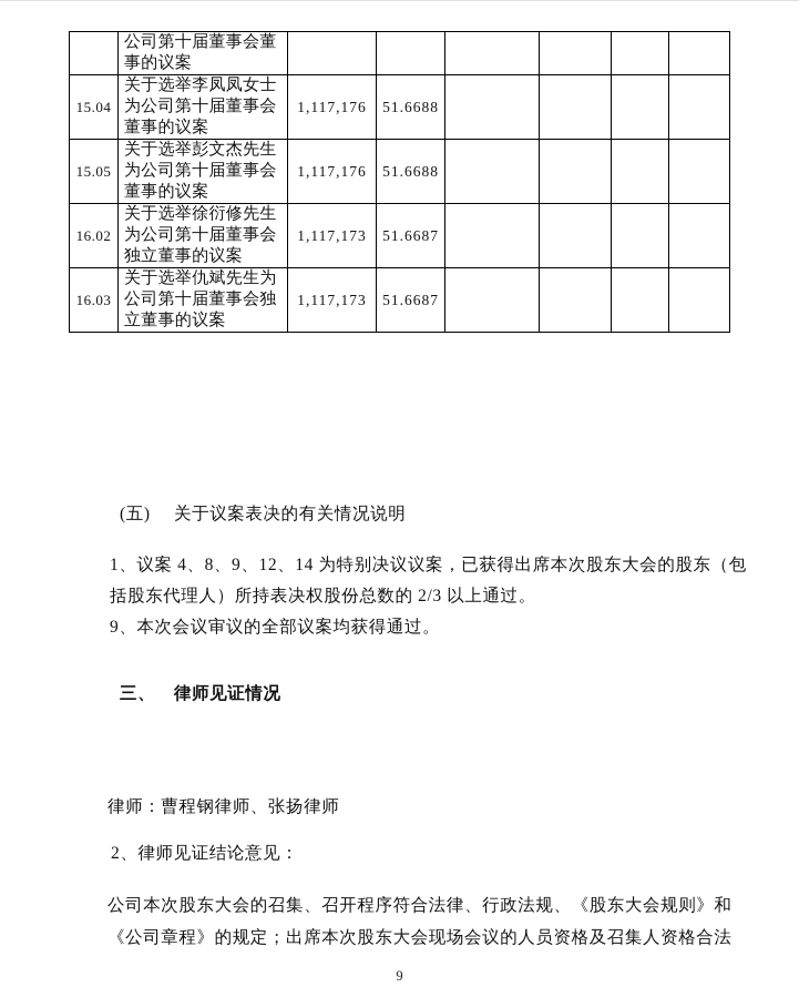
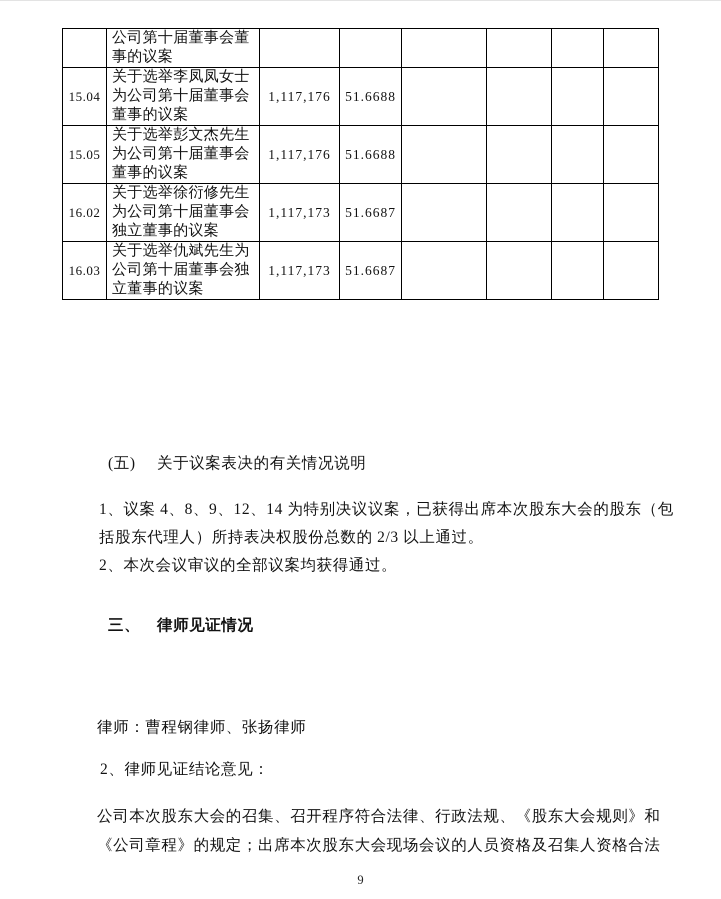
  	公司第十届董事会董事的议案
  15.04	关于选举李凤凤女士为公司第十届董事会董事的议案	1,117,176	51.6688
  15.05	关于选举彭文杰先生为公司第十届董事会董事的议案	1,117,176	51.6688
  16.02	关于选举徐衍修先生为公司第十届董事会独立董事的议案	1,117,173	51.6687
  16.03	关于选举仇斌先生为公司第十届董事会独立董事的议案	1,117,173	51.6687
  (五) 关于议案表决的有关情况说明
  1、议案 4、8、9、12、14 为特别决议议案，已获得出席本次股东大会的股东（包
  括股东代理人）所持表决权股份总数的 2/3 以上通过。
- 9、本次会议审议的全部议案均获得通过。
+ 2、本次会议审议的全部议案均获得通过。
  三、 律师见证情况
  律师：曹程钢律师、张扬律师
  2、律师见证结论意见：
  公司本次股东大会的召集、召开程序符合法律、行政法规、《股东大会规则》和
  《公司章程》的规定；出席本次股东大会现场会议的人员资格及召集人资格合法
  9
